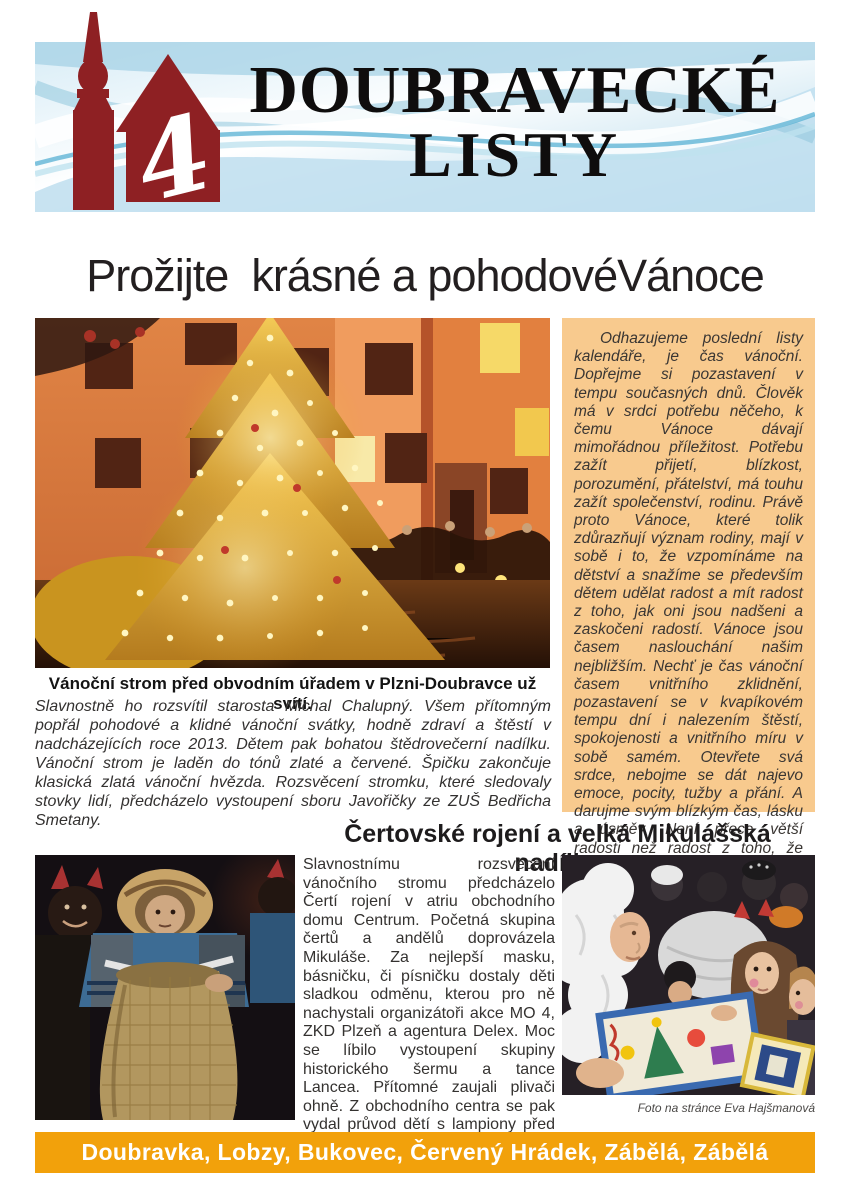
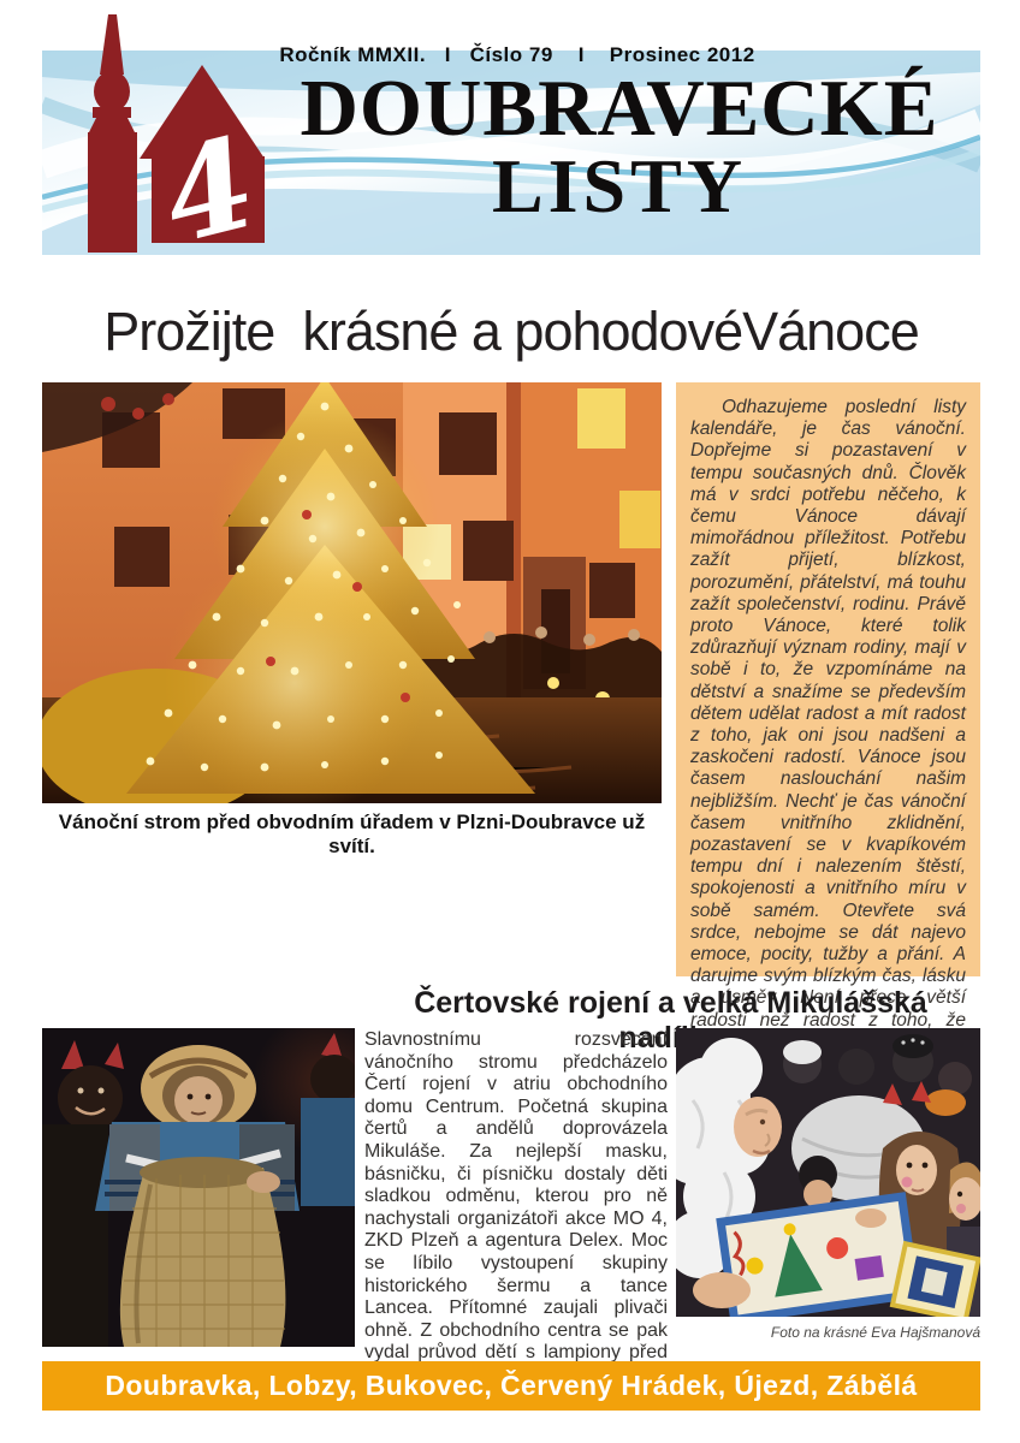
+ Ročník MMXII. I Číslo 79 I Prosinec 2012
  DOUBRAVECKÉ
  LISTY
  Prožijte krásné a pohodovéVánoce
  Odhazujeme poslední listy kalendáře, je čas vánoční. Dopřejme si pozastavení v tempu současných dnů. Člověk má v srdci potřebu něčeho, k čemu Vánoce dávají mimořádnou příležitost. Potřebu zažít přijetí, blízkost, porozumění, přátelství, má touhu zažít společenství, rodinu. Právě proto Vánoce, které tolik zdůrazňují význam rodiny, mají v sobě i to, že vzpomínáme na dětství a snažíme se především dětem udělat radost a mít radost z toho, jak oni jsou nadšeni a zaskočeni radostí. Vánoce jsou časem naslouchání našim nejbližším. Nechť je čas vánoční časem vnitřního zklidnění, pozastavení se v kvapíkovém tempu dní i nalezením štěstí, spokojenosti a vnitřního míru v sobě samém. Otevřete svá srdce, nebojme se dát najevo emoce, pocity, tužby a přání. A darujme svým blízkým čas, lásku a úsměv. Není přece větší radosti než radost z toho, že
  Vánoční strom před obvodním úřadem v Plzni-Doubravce už svítí.
- Slavnostně ho rozsvítil starosta Michal Chalupný. Všem přítomným popřál pohodové a klidné vánoční svátky, hodně zdraví a štěstí v nadcházejících roce 2013. Dětem pak bohatou štědrovečerní nadílku. Vánoční strom je laděn do tónů zlaté a červené. Špičku zakončuje klasická zlatá vánoční hvězda. Rozsvěcení stromku, které sledovaly stovky lidí, předcházelo vystoupení sboru Javořičky ze ZUŠ Bedřicha Smetany.
  Čertovské rojení a velká Mikulášská nad
  Slavnostnímu rozsvěcení vánočního stromu předcházelo Čertí rojení v atriu obchodního domu Centrum. Početná skupina čertů a andělů doprovázela Mikuláše. Za nejlepší masku, básničku, či písničku dostaly děti sladkou odměnu, kterou pro ně nachystali organizátoři akce MO 4, ZKD Plzeň a agentura Delex. Moc se líbilo vystoupení skupiny historického šermu a tance Lancea. Přítomné zaujali plivači ohně. Z obchodního centra se pak vydal průvod dětí s lampiony před
- Foto na stránce Eva Hajšmanová
+ Foto na krásné Eva Hajšmanová
- Doubravka, Lobzy, Bukovec, Červený Hrádek, Zábělá, Zábělá
+ Doubravka, Lobzy, Bukovec, Červený Hrádek, Újezd, Zábělá
